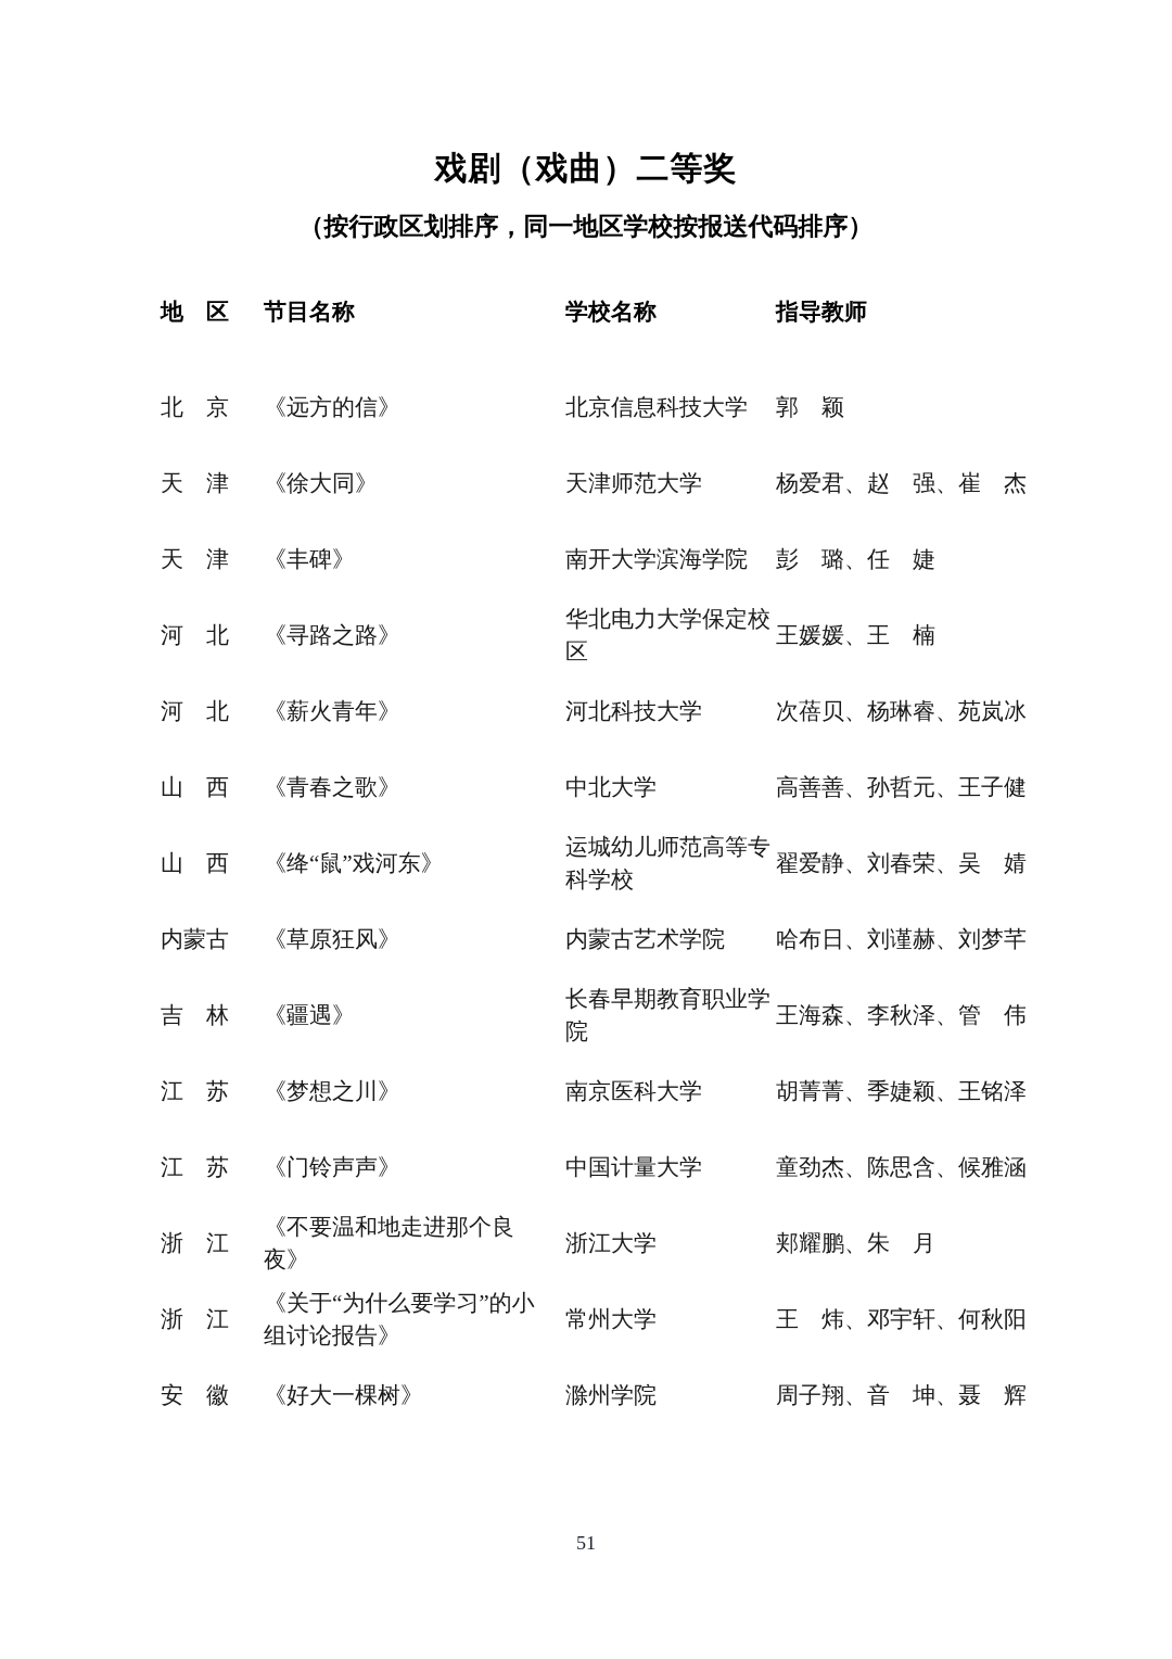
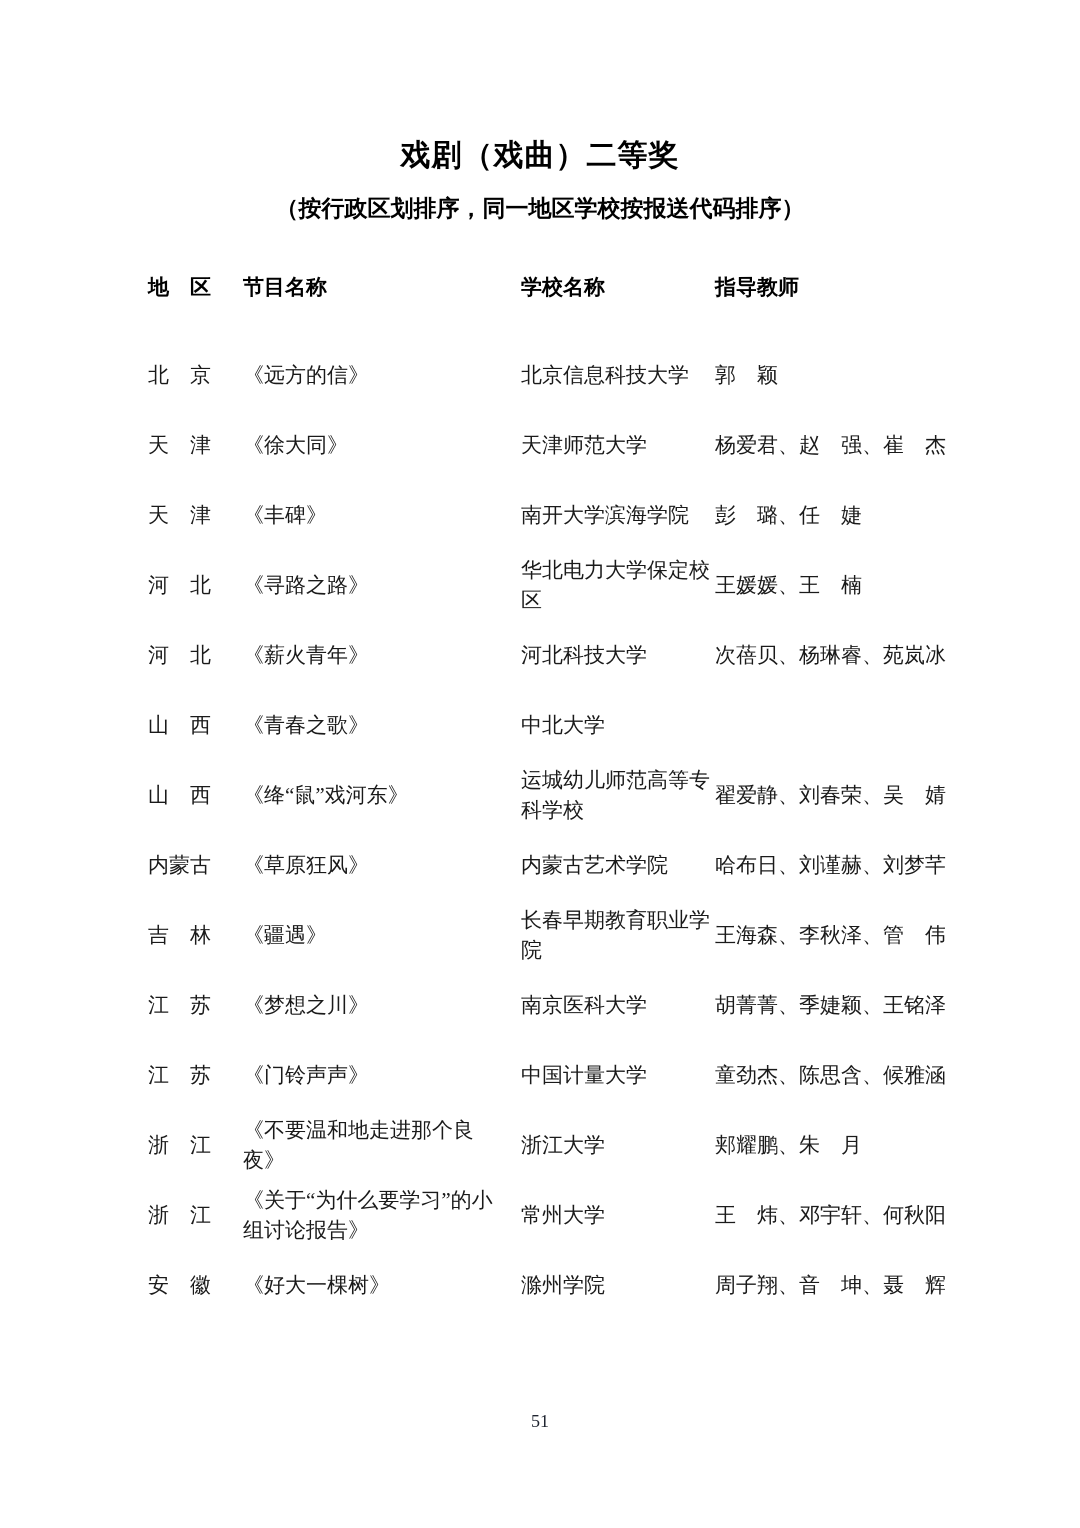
  戏剧（戏曲）二等奖
  （按行政区划排序，同一地区学校按报送代码排序）
  地 区
  节目名称
  学校名称
  指导教师
  北 京
  《远方的信》
  北京信息科技大学
  郭 颖
  天 津
  《徐大同》
  天津师范大学
  杨爱君、赵 强、崔 杰
  天 津
  《丰碑》
  南开大学滨海学院
  彭 璐、任 婕
  河 北
  《寻路之路》
  华北电力大学保定校区
  王媛媛、王 楠
  河 北
  《薪火青年》
  河北科技大学
  次蓓贝、杨琳睿、苑岚冰
  山 西
  《青春之歌》
  中北大学
- 高善善、孙哲元、王子健
  山 西
  《绛“鼠”戏河东》
  运城幼儿师范高等专科学校
  翟爱静、刘春荣、吴 婧
  内蒙古
  《草原狂风》
  内蒙古艺术学院
  哈布日、刘谨赫、刘梦芊
  吉 林
  《疆遇》
  长春早期教育职业学院
  王海森、李秋泽、管 伟
  江 苏
  《梦想之川》
  南京医科大学
  胡菁菁、季婕颖、王铭泽
  江 苏
  《门铃声声》
  中国计量大学
  童劲杰、陈思含、候雅涵
  浙 江
  《不要温和地走进那个良夜》
  浙江大学
  郏耀鹏、朱 月
  浙 江
  《关于“为什么要学习”的小组讨论报告》
  常州大学
  王 炜、邓宇轩、何秋阳
  安 徽
  《好大一棵树》
  滁州学院
  周子翔、音 坤、聂 辉
  51
